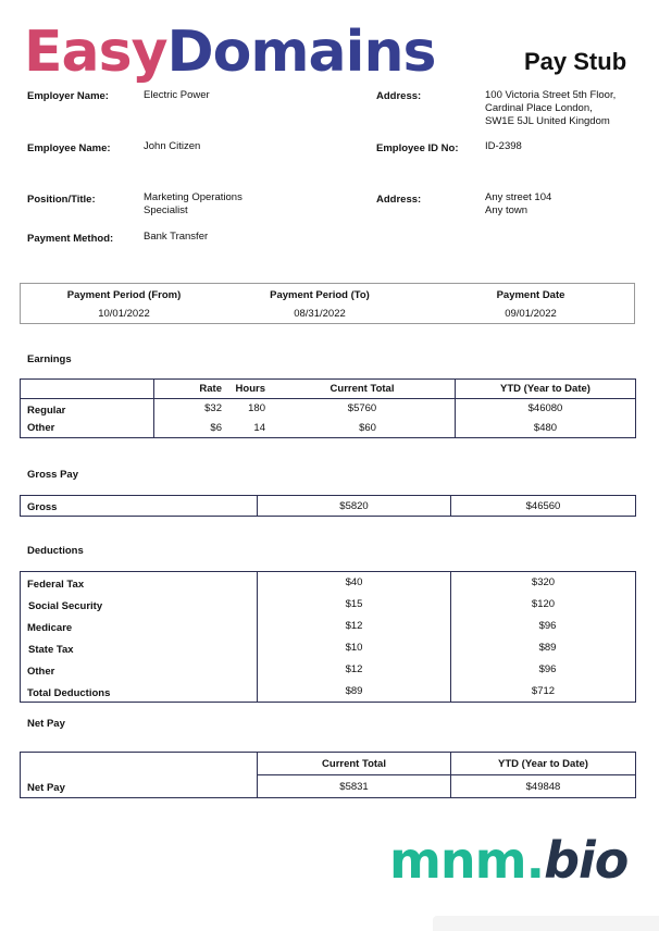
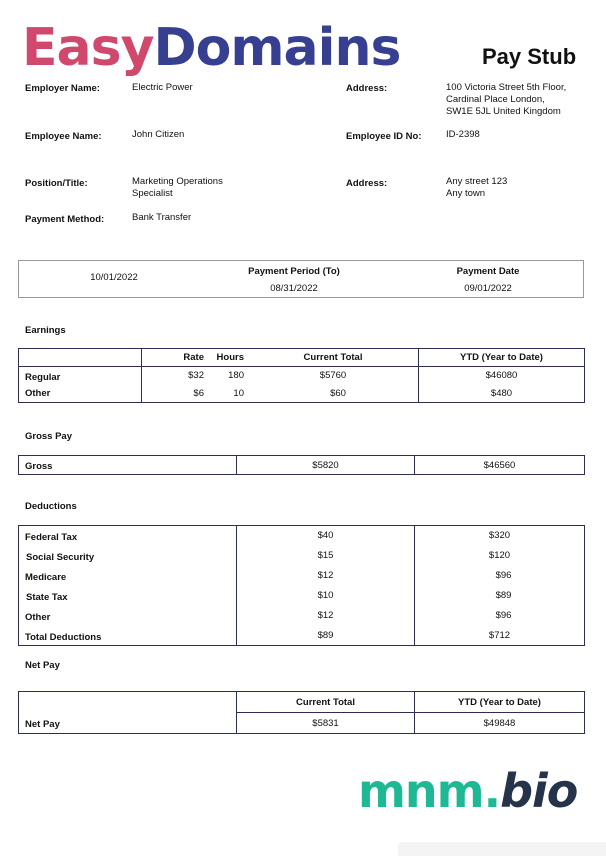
  EasyDomains
  Pay Stub
  Employer Name:
  Electric Power
  Address:
  100 Victoria Street 5th Floor,
  Cardinal Place London,
  SW1E 5JL United Kingdom
  Employee Name:
  John Citizen
  Employee ID No:
  ID-2398
  Position/Title:
  Marketing Operations
  Specialist
  Address:
- Any street 104
+ Any street 123
  Any town
  Payment Method:
  Bank Transfer
- Payment Period (From)
  10/01/2022
  Payment Period (To)
  08/31/2022
  Payment Date
  09/01/2022
  Earnings
  	Rate	Hours	Current Total	YTD (Year to Date)
  Regular	$32	180	$5760	$46080
- Other	$6	14	$60	$480
+ Other	$6	10	$60	$480
  Gross Pay
  Gross	$5820	$46560
  Deductions
  Federal Tax	$40	$320
  Social Security	$15	$120
  Medicare	$12	$96
  State Tax	$10	$89
  Other	$12	$96
  Total Deductions	$89	$712
  Net Pay
  Net Pay	Current Total	YTD (Year to Date)
  $5831	$49848
  mnm.bio
